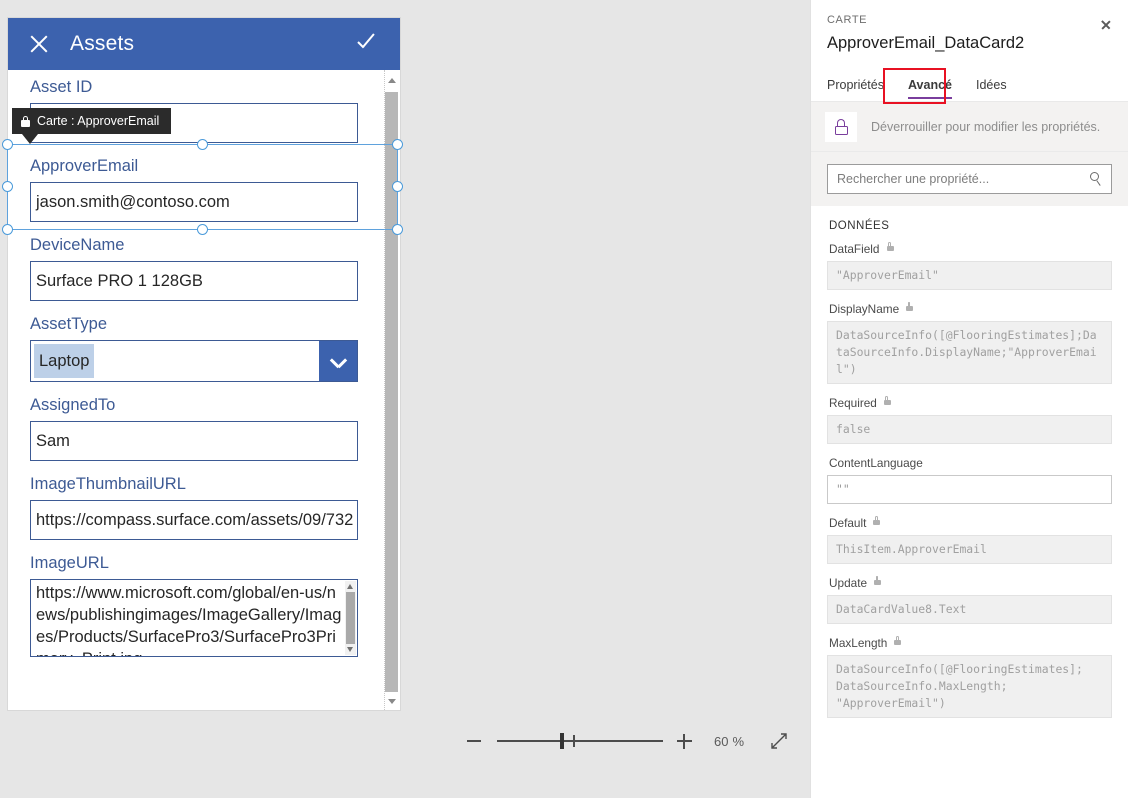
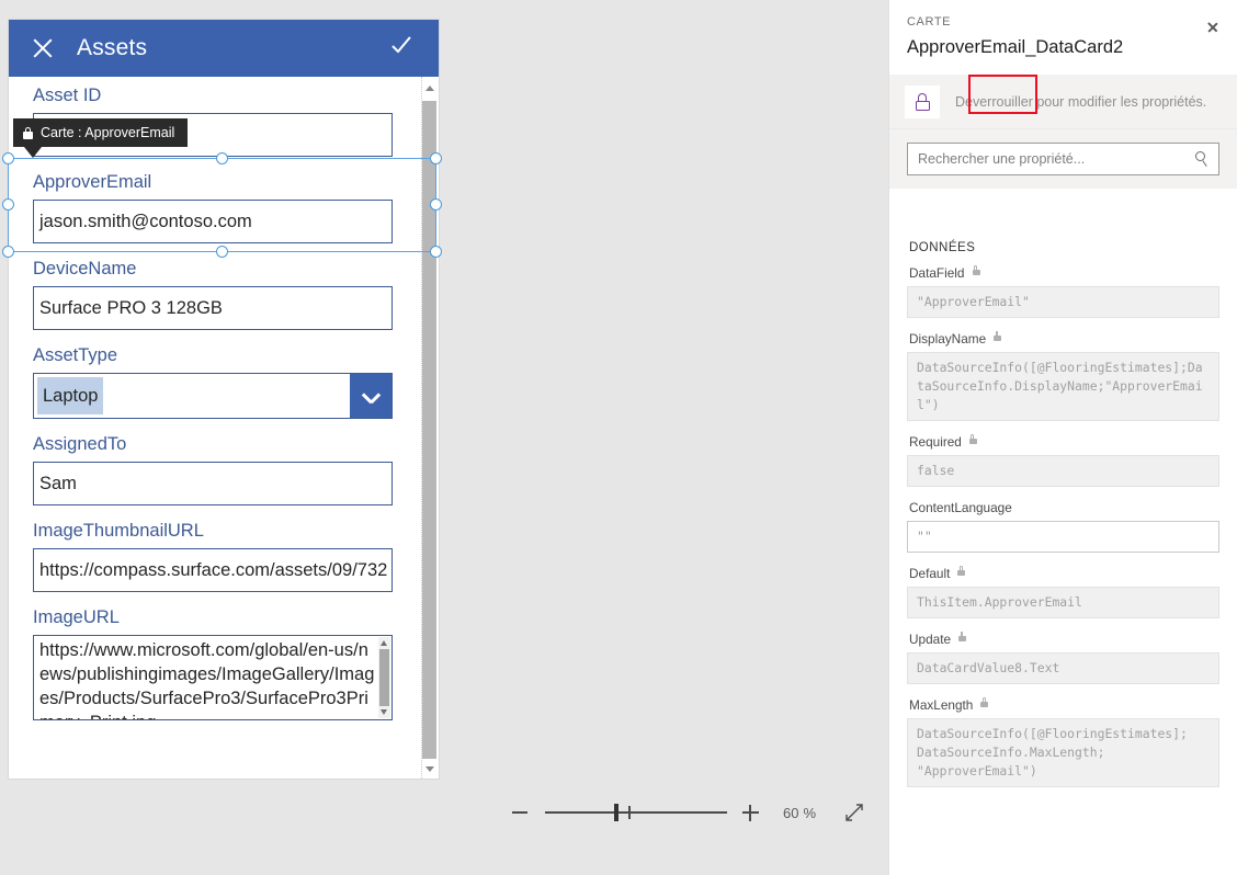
  Assets
  Asset ID
  ApproverEmail
  jason.smith@contoso.com
  DeviceName
- Surface PRO 1 128GB
+ Surface PRO 3 128GB
  AssetType
  Laptop
  AssignedTo
  Sam
  ImageThumbnailURL
  https://compass.surface.com/assets/09/732
  ImageURL
  https://www.microsoft.com/global/en-us/news/publishingimages/ImageGallery/Images/Products/SurfacePro3/SurfacePro3Pri
  Carte : ApproverEmail
  60
  %
  CARTE
  ApproverEmail_DataCard2
- Propriétés
- Avancé
- Idées
  Déverrouiller pour modifier les propriétés.
  Rechercher une propriété...
  DONNÉES
  DataField
  "ApproverEmail"
  DisplayName
  DataSourceInfo([@FlooringEstimates];DataSourceInfo.DisplayName;"ApproverEmail")
  Required
  false
  ContentLanguage
  ""
  Default
  ThisItem.ApproverEmail
  Update
  DataCardValue8.Text
  MaxLength
  DataSourceInfo([@FlooringEstimates];
  DataSourceInfo.MaxLength;
  "ApproverEmail")
